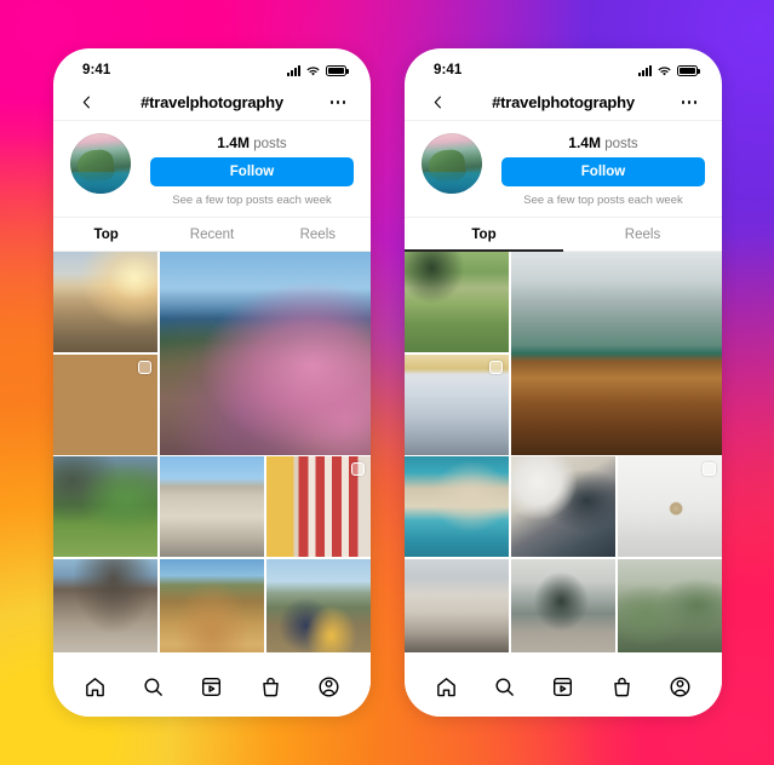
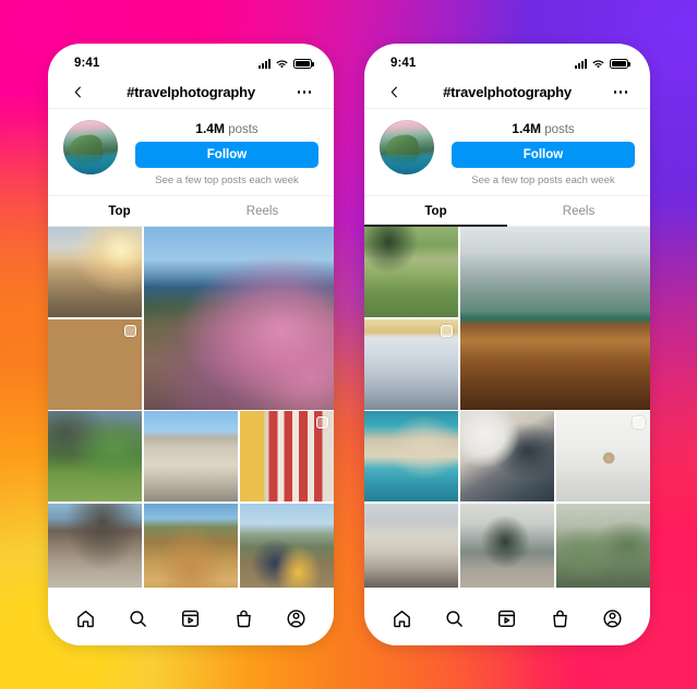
  9:41
  #travelphotography
  1.4M posts
  Follow
  See a few top posts each week
  Top
- Recent
  Reels
  9:41
  #travelphotography
  1.4M posts
  Follow
  See a few top posts each week
  Top
  Reels
